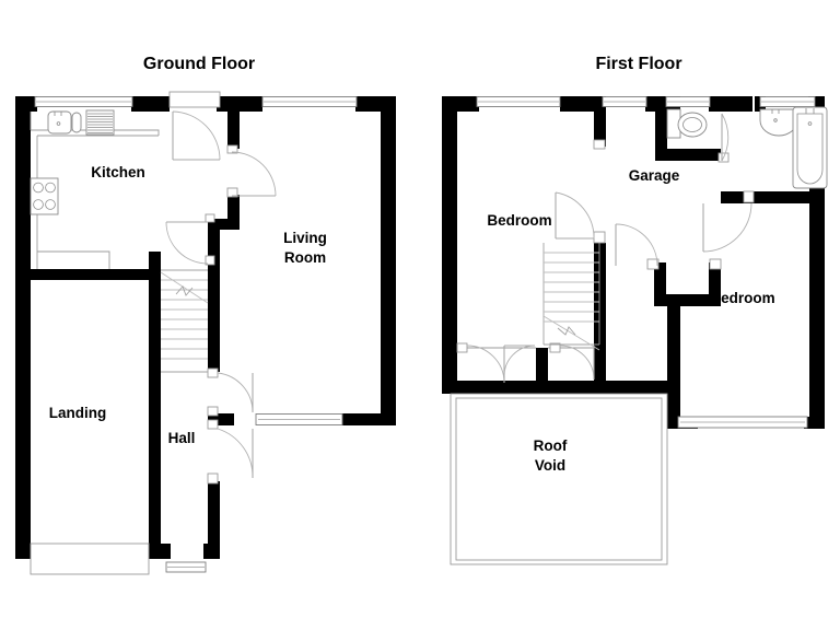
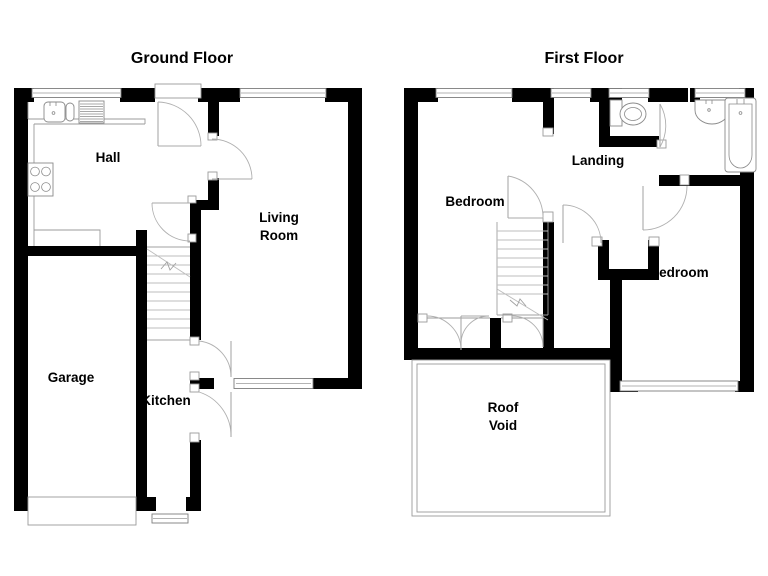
  Ground Floor
- Kitchen
+ Hall
  Living
  Room
- Landing
+ Garage
- Hall
+ Kitchen
  First Floor
  Bedroom
- Garage
+ Landing
  Bedroom
  Roof
  Void
